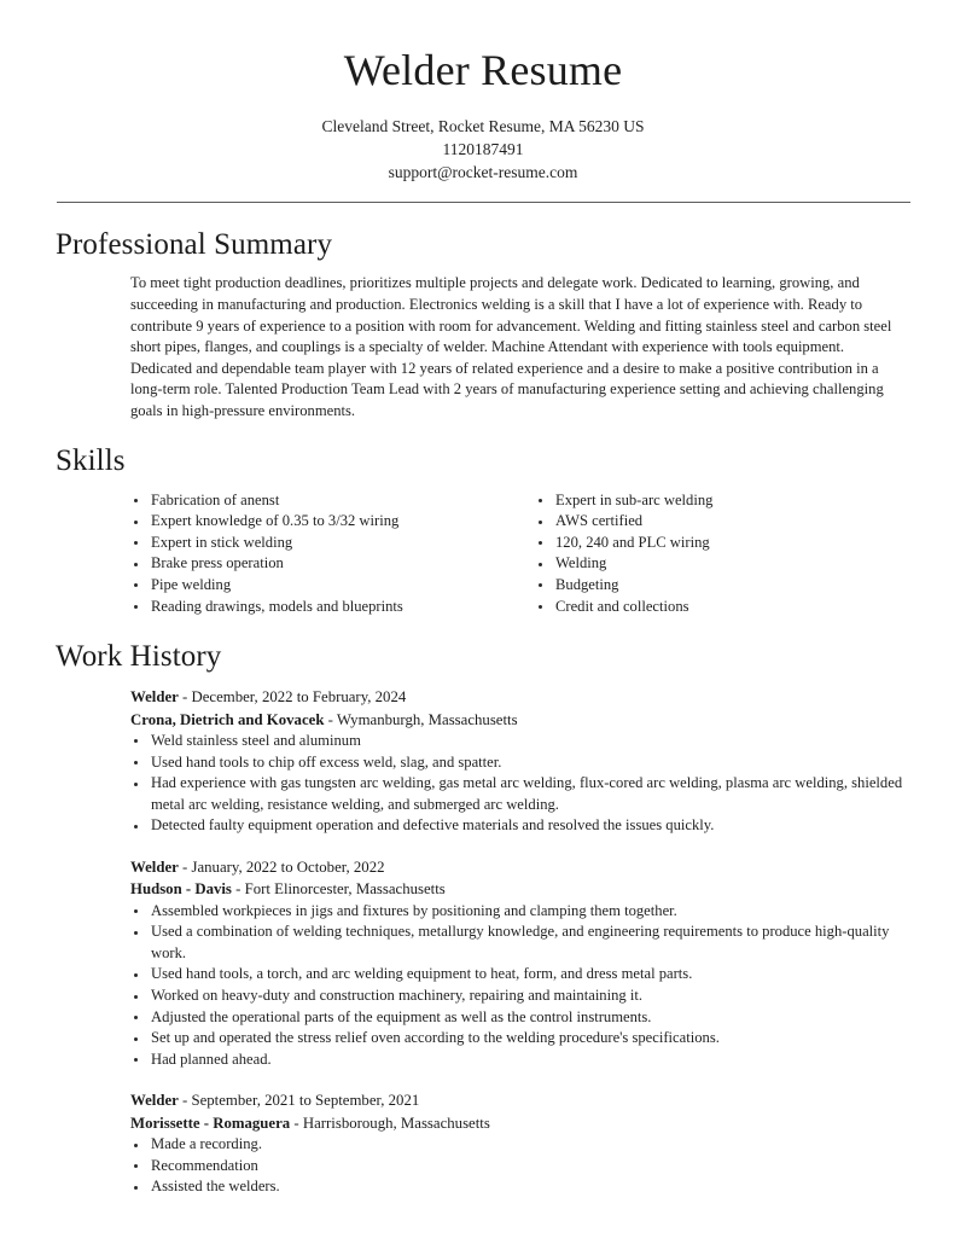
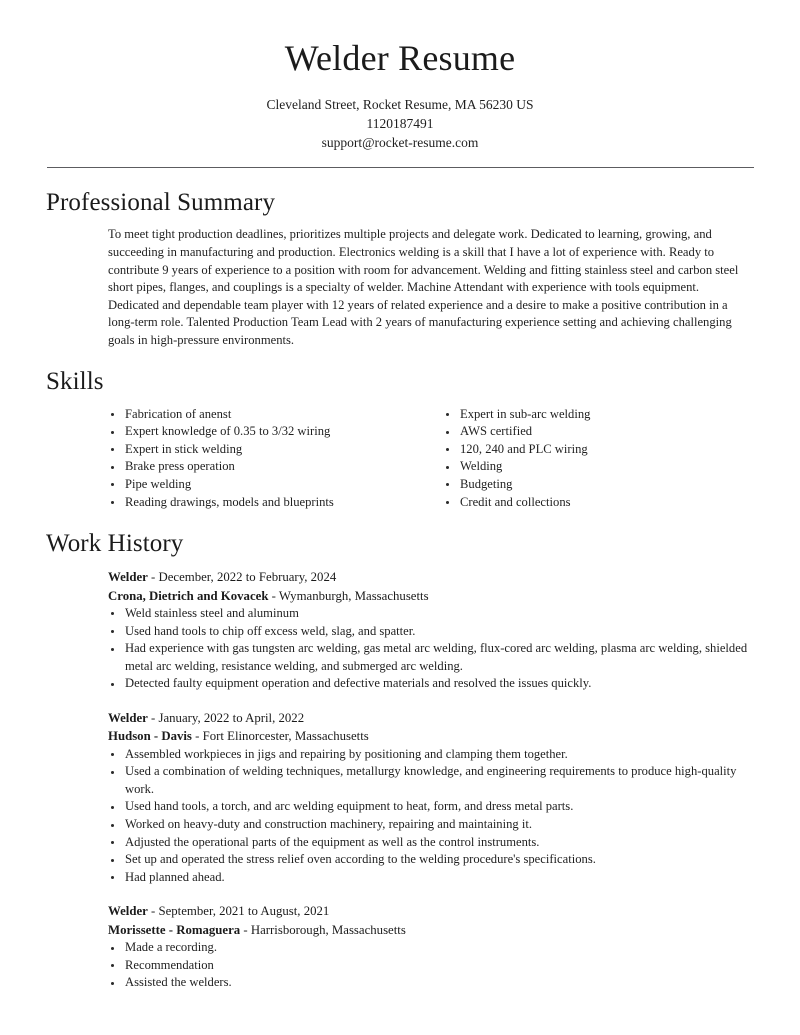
  Welder Resume
  Cleveland Street, Rocket Resume, MA 56230 US
  1120187491
  support@rocket-resume.com
  Professional Summary
  To meet tight production deadlines, prioritizes multiple projects and delegate work. Dedicated to learning, growing, and succeeding in manufacturing and production. Electronics welding is a skill that I have a lot of experience with. Ready to contribute 9 years of experience to a position with room for advancement. Welding and fitting stainless steel and carbon steel short pipes, flanges, and couplings is a specialty of welder. Machine Attendant with experience with tools equipment. Dedicated and dependable team player with 12 years of related experience and a desire to make a positive contribution in a long-term role. Talented Production Team Lead with 2 years of manufacturing experience setting and achieving challenging goals in high-pressure environments.
  Skills
  Fabrication of anenst
  Expert knowledge of 0.35 to 3/32 wiring
  Expert in stick welding
  Brake press operation
  Pipe welding
  Reading drawings, models and blueprints
  Expert in sub-arc welding
  AWS certified
  120, 240 and PLC wiring
  Welding
  Budgeting
  Credit and collections
  Work History
  Welder - December, 2022 to February, 2024
  Crona, Dietrich and Kovacek - Wymanburgh, Massachusetts
  Weld stainless steel and aluminum
  Used hand tools to chip off excess weld, slag, and spatter.
  Had experience with gas tungsten arc welding, gas metal arc welding, flux-cored arc welding, plasma arc welding, shielded metal arc welding, resistance welding, and submerged arc welding.
  Detected faulty equipment operation and defective materials and resolved the issues quickly.
- Welder - January, 2022 to October, 2022
+ Welder - January, 2022 to April, 2022
  Hudson - Davis - Fort Elinorcester, Massachusetts
- Assembled workpieces in jigs and fixtures by positioning and clamping them together.
+ Assembled workpieces in jigs and repairing by positioning and clamping them together.
  Used a combination of welding techniques, metallurgy knowledge, and engineering requirements to produce high-quality work.
  Used hand tools, a torch, and arc welding equipment to heat, form, and dress metal parts.
  Worked on heavy-duty and construction machinery, repairing and maintaining it.
  Adjusted the operational parts of the equipment as well as the control instruments.
  Set up and operated the stress relief oven according to the welding procedure's specifications.
  Had planned ahead.
- Welder - September, 2021 to September, 2021
+ Welder - September, 2021 to August, 2021
  Morissette - Romaguera - Harrisborough, Massachusetts
  Made a recording.
  Recommendation
  Assisted the welders.
